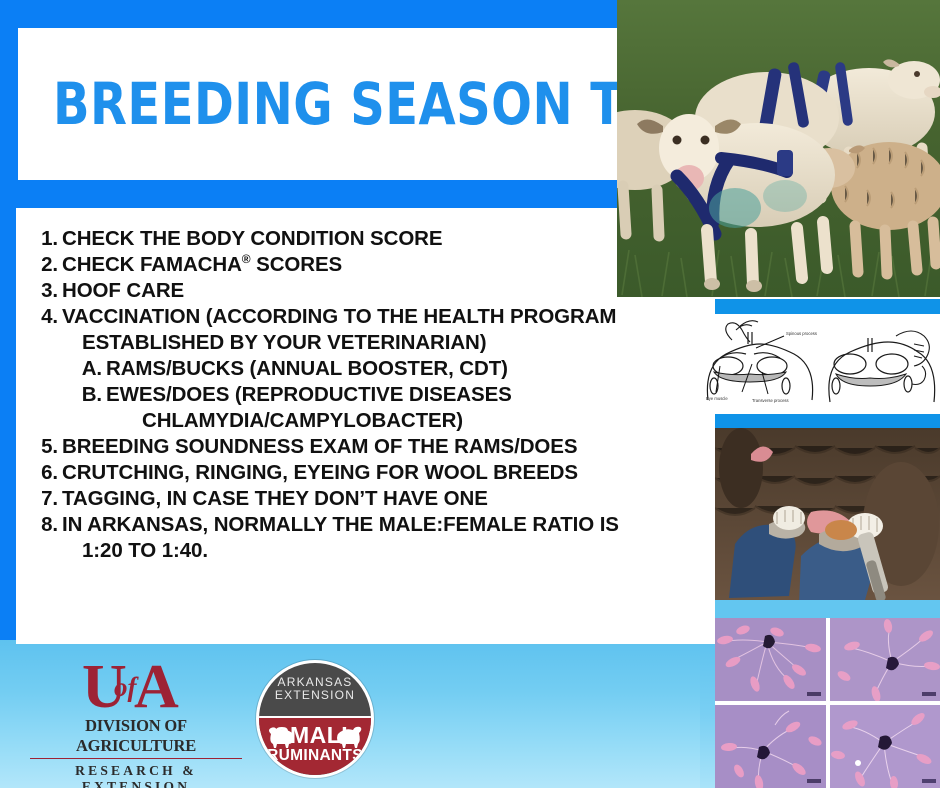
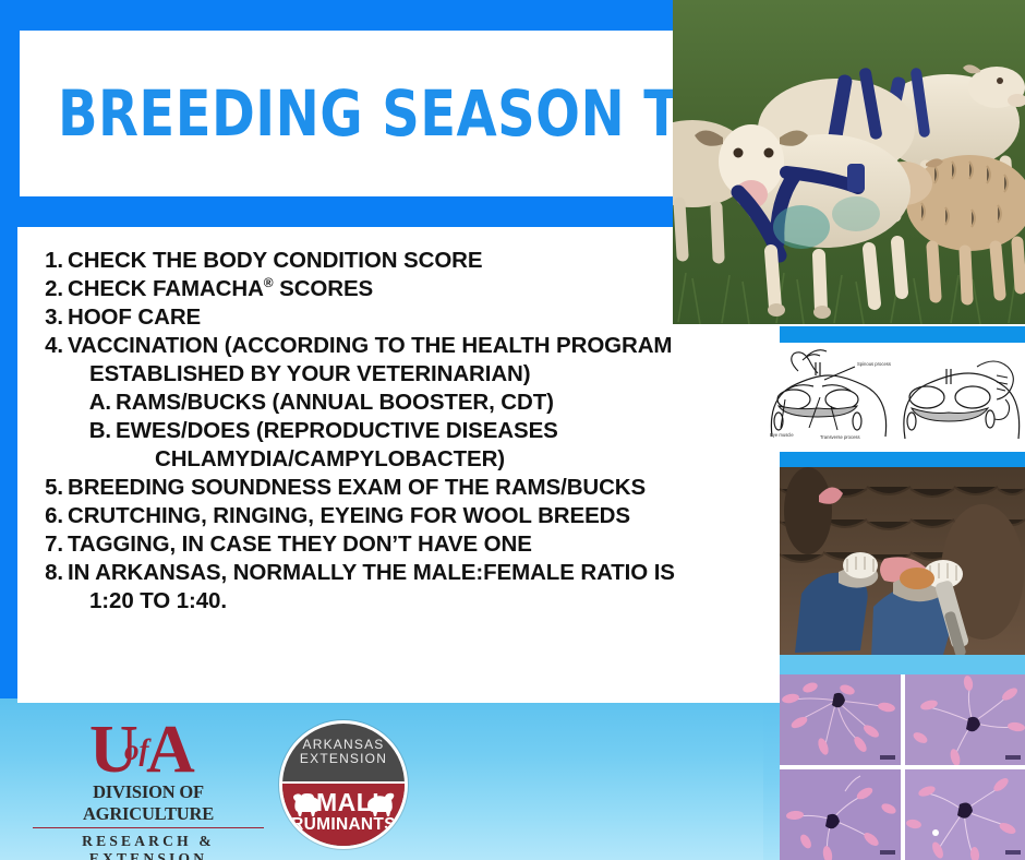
  BREEDING SEASON T
  1.
  CHECK THE BODY CONDITION SCORE
  2.
  CHECK FAMACHA® SCORES
  3.
  HOOF CARE
  4.
  VACCINATION (ACCORDING TO THE HEALTH PROGRAM
  ESTABLISHED BY YOUR VETERINARIAN)
  A.
  RAMS/BUCKS (ANNUAL BOOSTER, CDT)
  B.
  EWES/DOES (REPRODUCTIVE DISEASES
  CHLAMYDIA/CAMPYLOBACTER)
  5.
- BREEDING SOUNDNESS EXAM OF THE RAMS/DOES
+ BREEDING SOUNDNESS EXAM OF THE RAMS/BUCKS
  6.
  CRUTCHING, RINGING, EYEING FOR WOOL BREEDS
  7.
  TAGGING, IN CASE THEY DON’T HAVE ONE
  8.
  IN ARKANSAS, NORMALLY THE MALE:FEMALE RATIO IS
  1:20 TO 1:40.
  U
  of
  A
  DIVISION OF AGRICULTURE
  RESEARCH & EXTENSION
  ARKANSAS
  EXTENSION
  SMALL
  RUMINANTS
